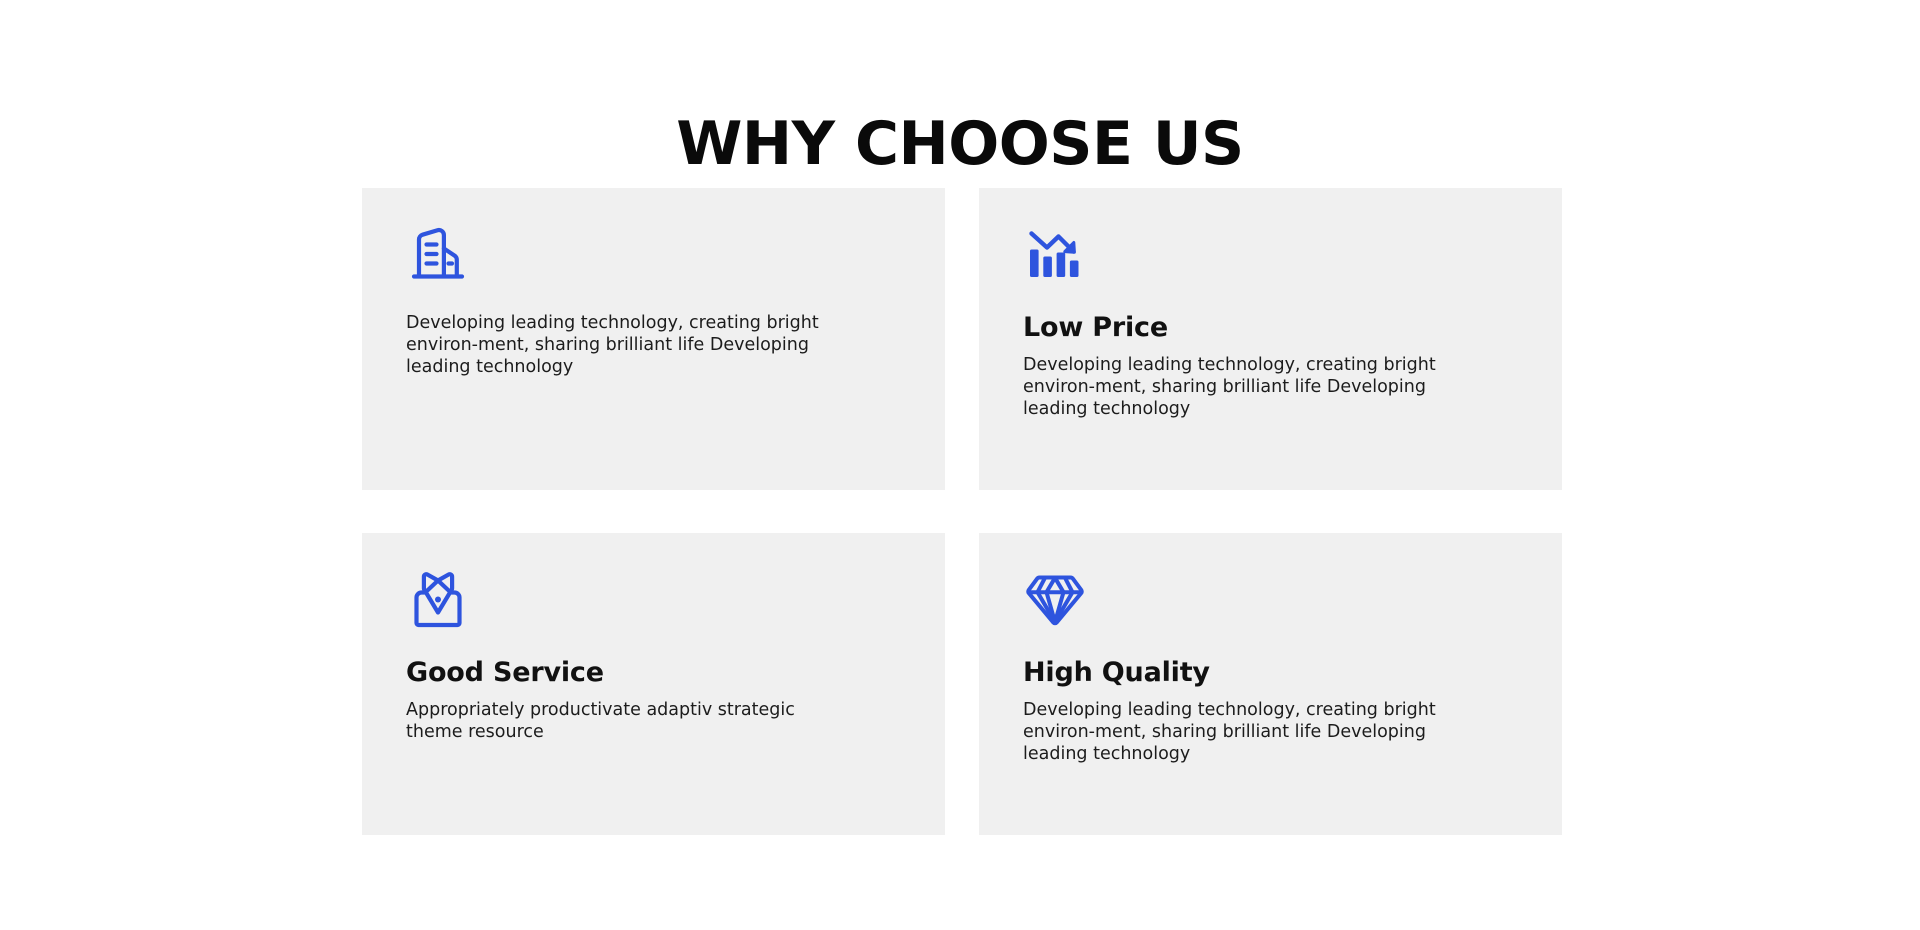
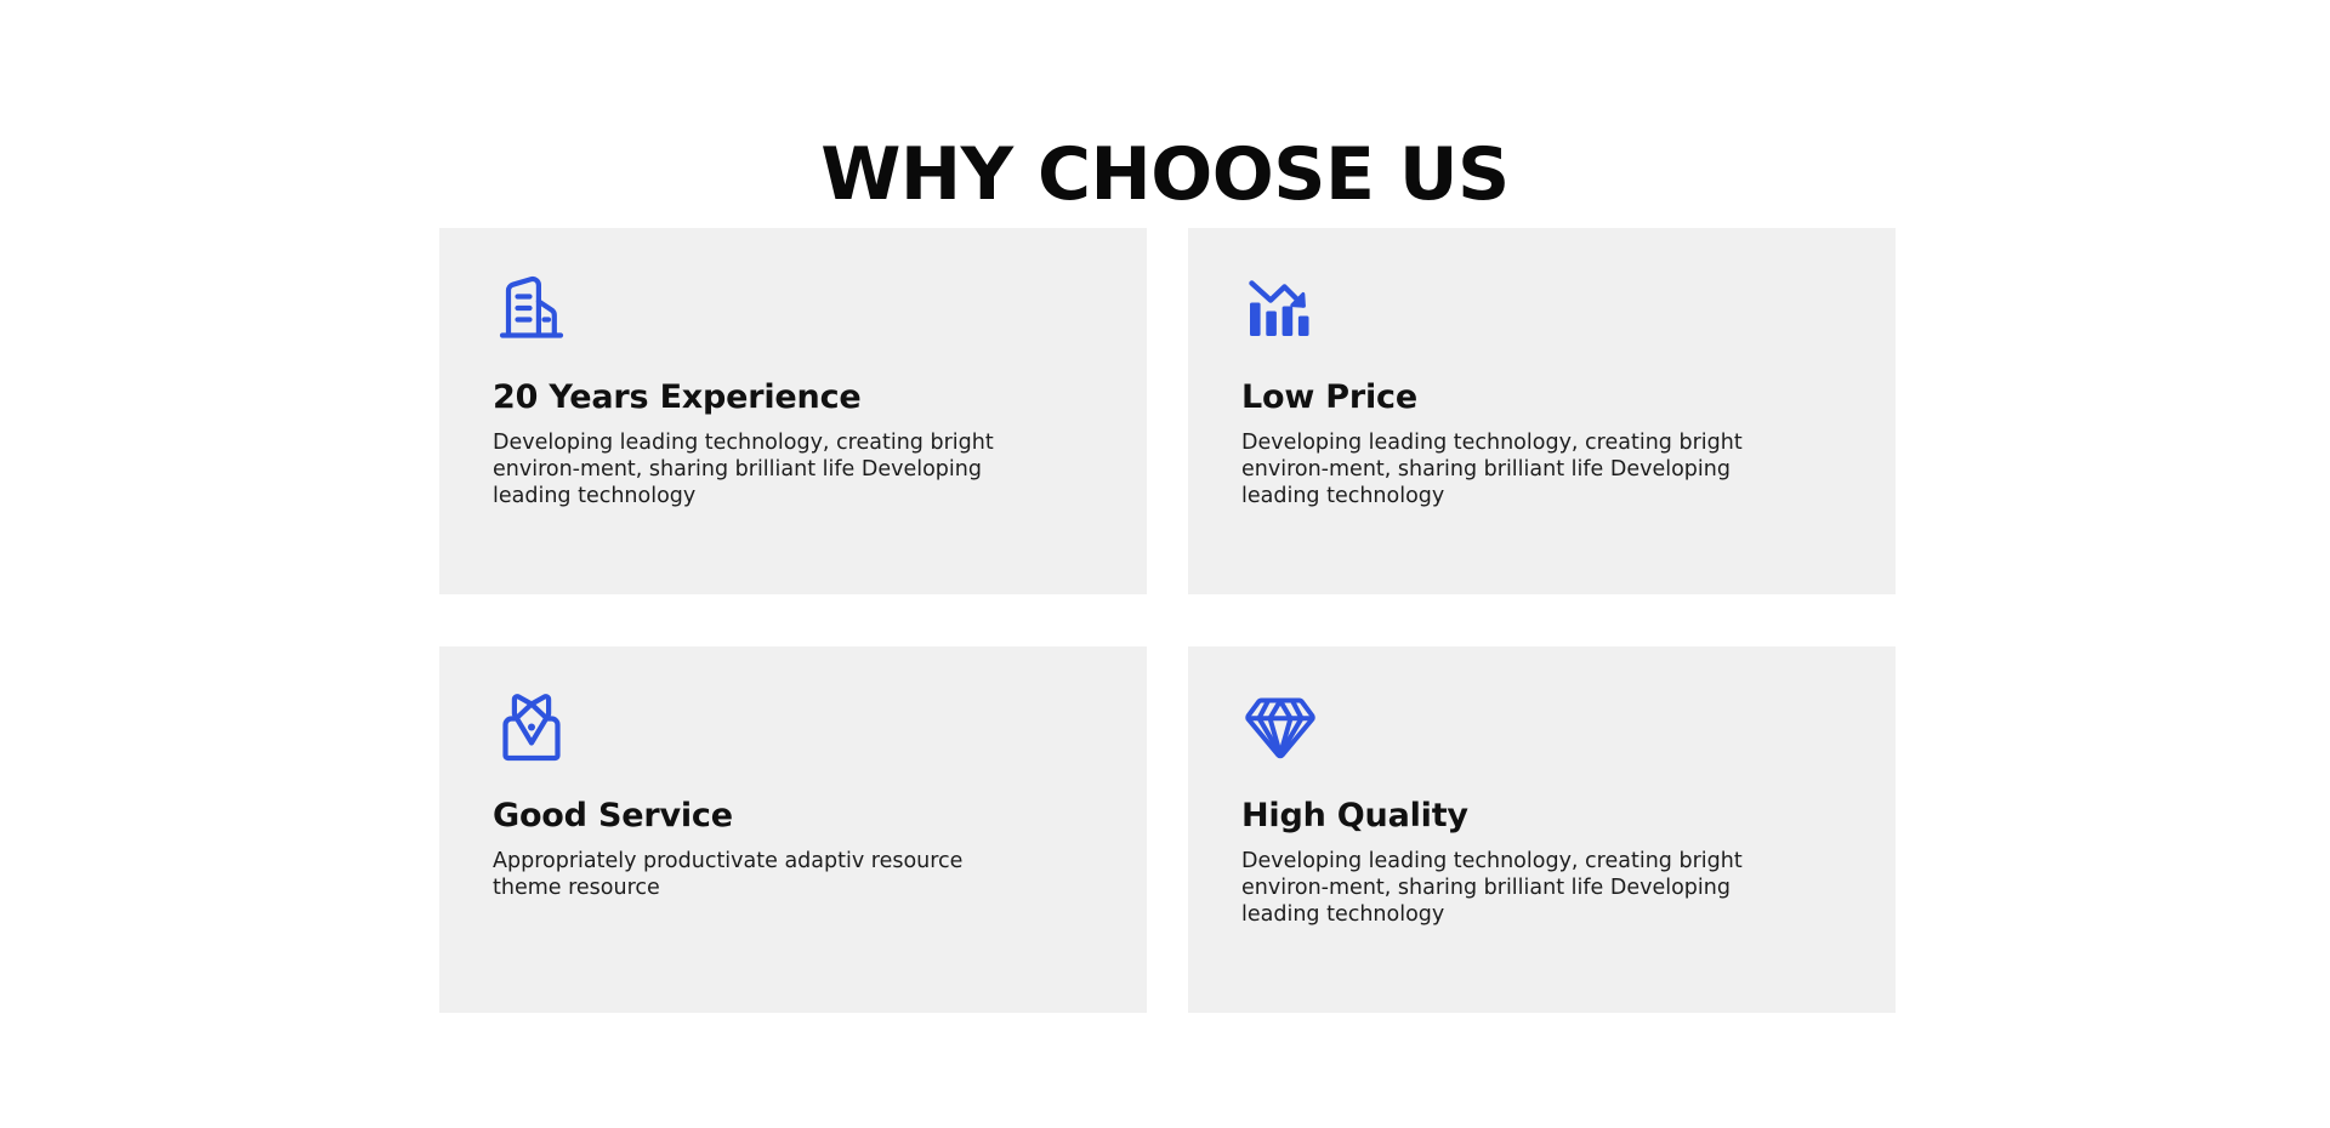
  WHY CHOOSE US
+ 20 Years Experience
  Developing leading technology, creating bright environ-ment, sharing brilliant life Developing leading technology
  Low Price
  Developing leading technology, creating bright environ-ment, sharing brilliant life Developing leading technology
  Good Service
- Appropriately productivate adaptiv strategic theme resource
+ Appropriately productivate adaptiv resource theme resource
  High Quality
  Developing leading technology, creating bright environ-ment, sharing brilliant life Developing leading technology
